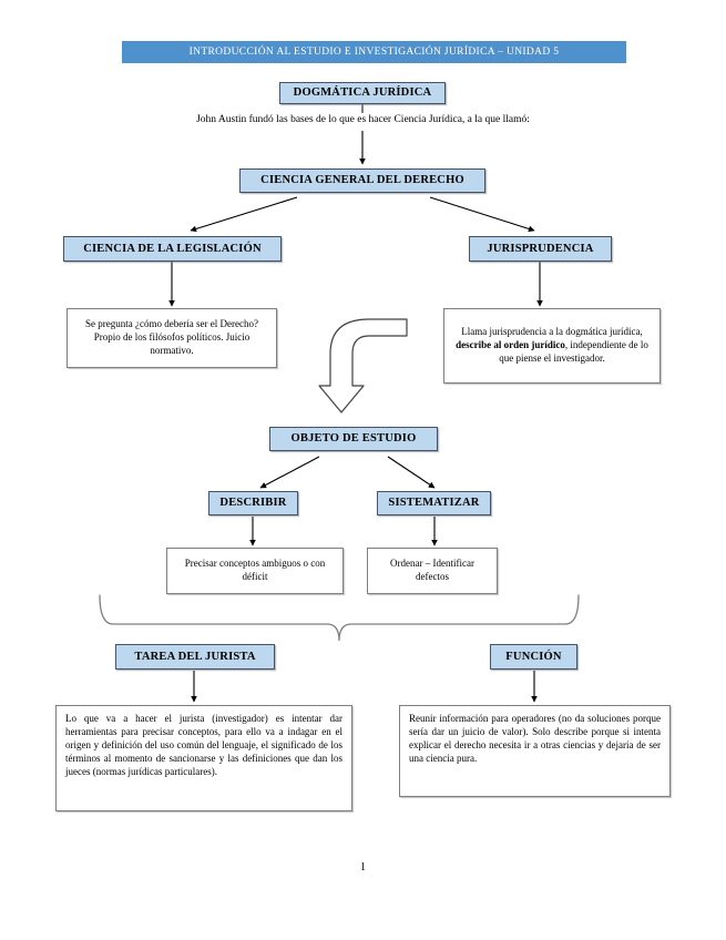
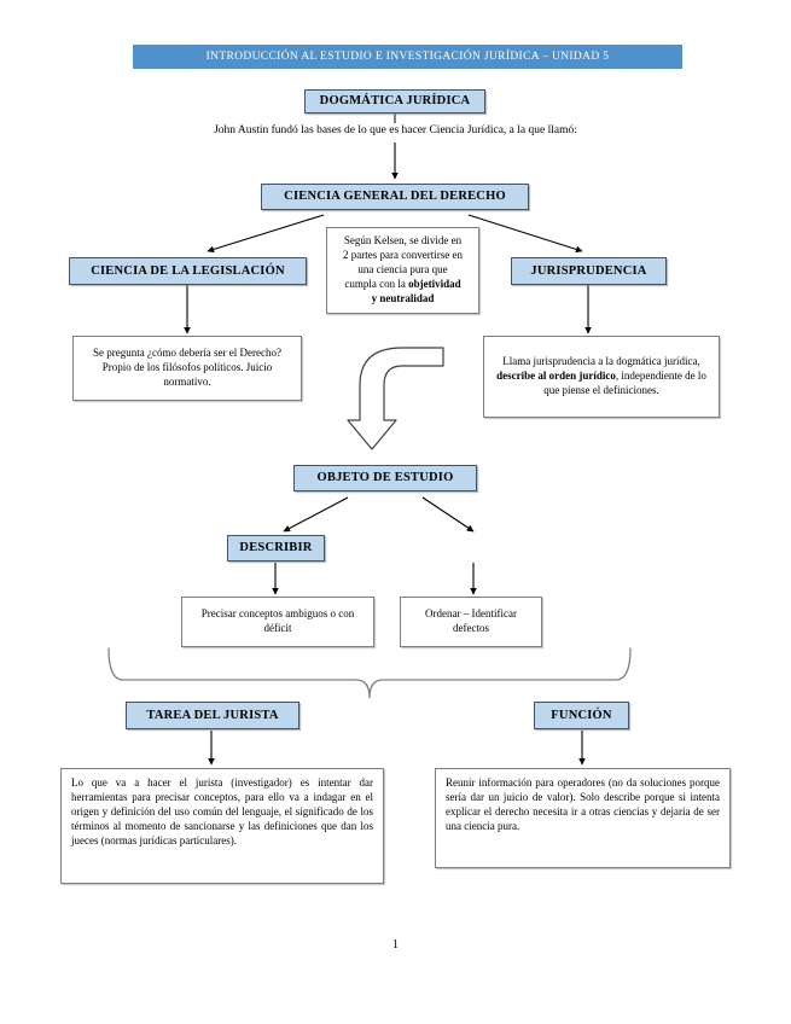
  INTRODUCCIÓN AL ESTUDIO E INVESTIGACIÓN JURÍDICA – UNIDAD 5
  DOGMÁTICA JURÍDICA
  John Austin fundó las bases de lo que es hacer Ciencia Jurídica, a la que llamó:
  CIENCIA GENERAL DEL DERECHO
+ Según Kelsen, se divide en
+ 2 partes para convertirse en
+ una ciencia pura que
+ cumpla con la objetividad
+ y neutralidad
  CIENCIA DE LA LEGISLACIÓN
  JURISPRUDENCIA
  Se pregunta ¿cómo debería ser el Derecho? Propio de los filósofos políticos. Juicio normativo.
- Llama jurisprudencia a la dogmática jurídica, describe al orden jurídico, independiente de lo que piense el investigador.
+ Llama jurisprudencia a la dogmática jurídica, describe al orden jurídico, independiente de lo que piense el definiciones.
  OBJETO DE ESTUDIO
  DESCRIBIR
- SISTEMATIZAR
  Precisar conceptos ambiguos o con déficit
  Ordenar – Identificar defectos
  TAREA DEL JURISTA
  FUNCIÓN
  Lo que va a hacer el jurista (investigador) es intentar dar herramientas para precisar conceptos, para ello va a indagar en el origen y definición del uso común del lenguaje, el significado de los términos al momento de sancionarse y las definiciones que dan los jueces (normas jurídicas particulares).
  Reunir información para operadores (no da soluciones porque sería dar un juicio de valor). Solo describe porque si intenta explicar el derecho necesita ir a otras ciencias y dejaría de ser una ciencia pura.
  1
